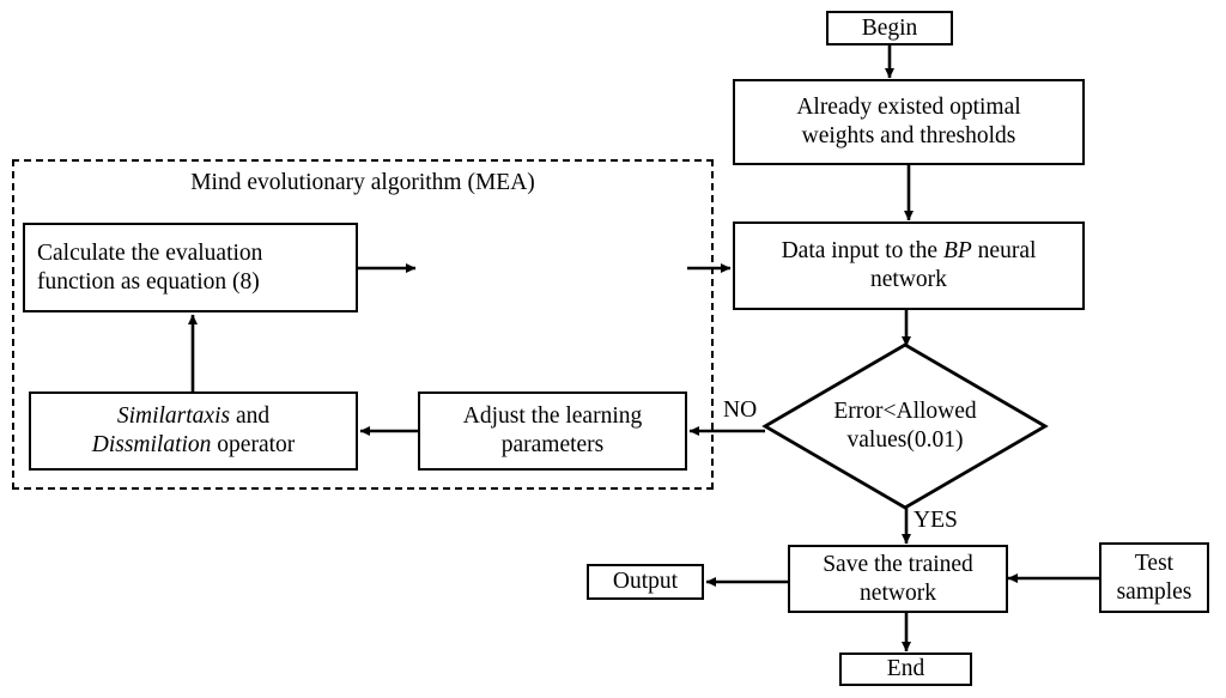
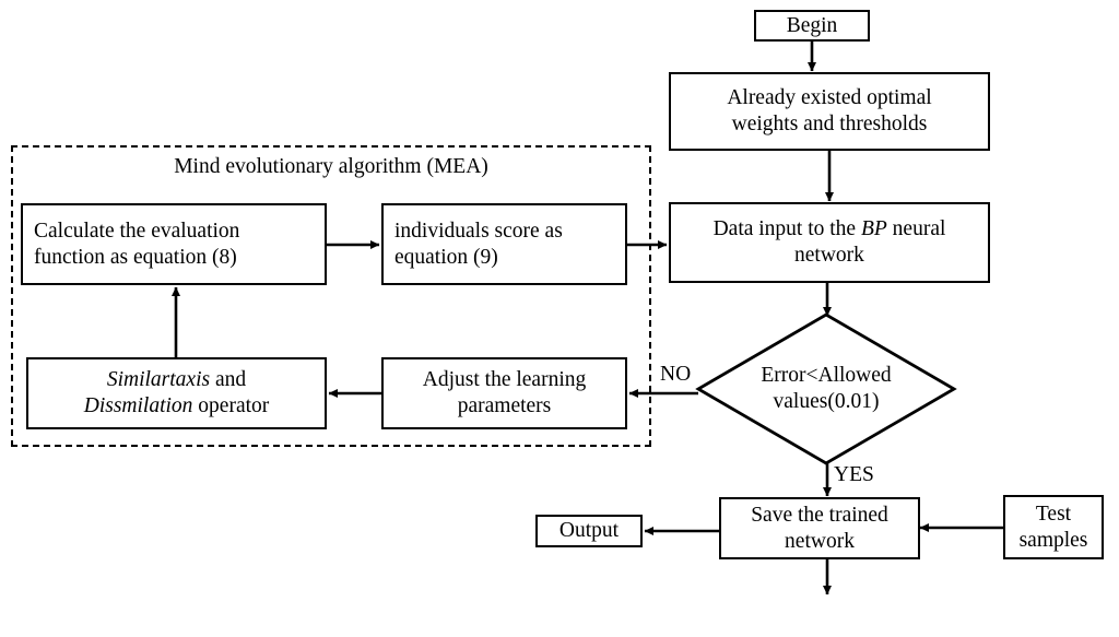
  Mind evolutionary algorithm (MEA)
  Begin
  Already existed optimal
  weights and thresholds
  Data input to the BP neural
  network
  Error<Allowed
  values(0.01)
  Save the trained
  network
  Output
  Test
  samples
- End
  Calculate the evaluation
  function as equation (8)
+ individuals score as
+ equation (9)
  Similartaxis and
  Dissmilation operator
  Adjust the learning
  parameters
  NO
  YES
